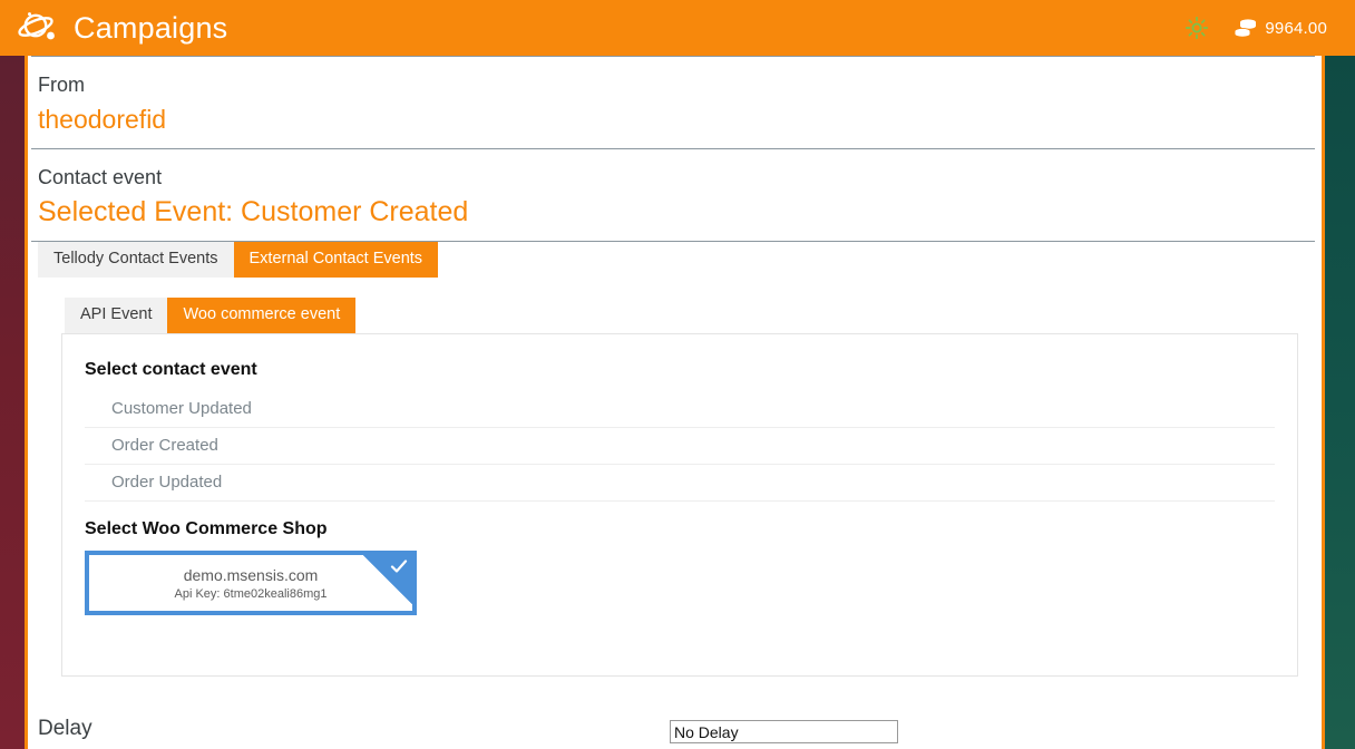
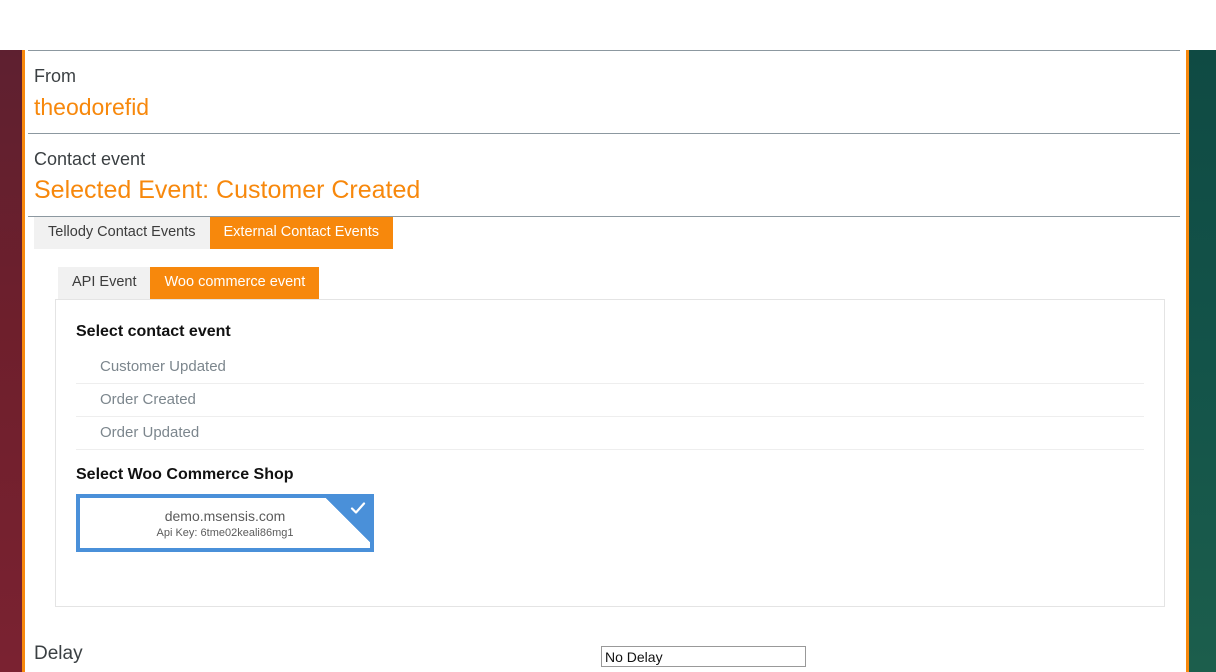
- Campaigns
- 9964.00
  From
  theodorefid
  Contact event
  Selected Event: Customer Created
  Tellody Contact Events
  External Contact Events
  API Event
  Woo commerce event
  Select contact event
  Customer Updated
  Order Created
  Order Updated
  Select Woo Commerce Shop
  demo.msensis.com
  Api Key: 6tme02keali86mg1
  Delay
  No Delay
